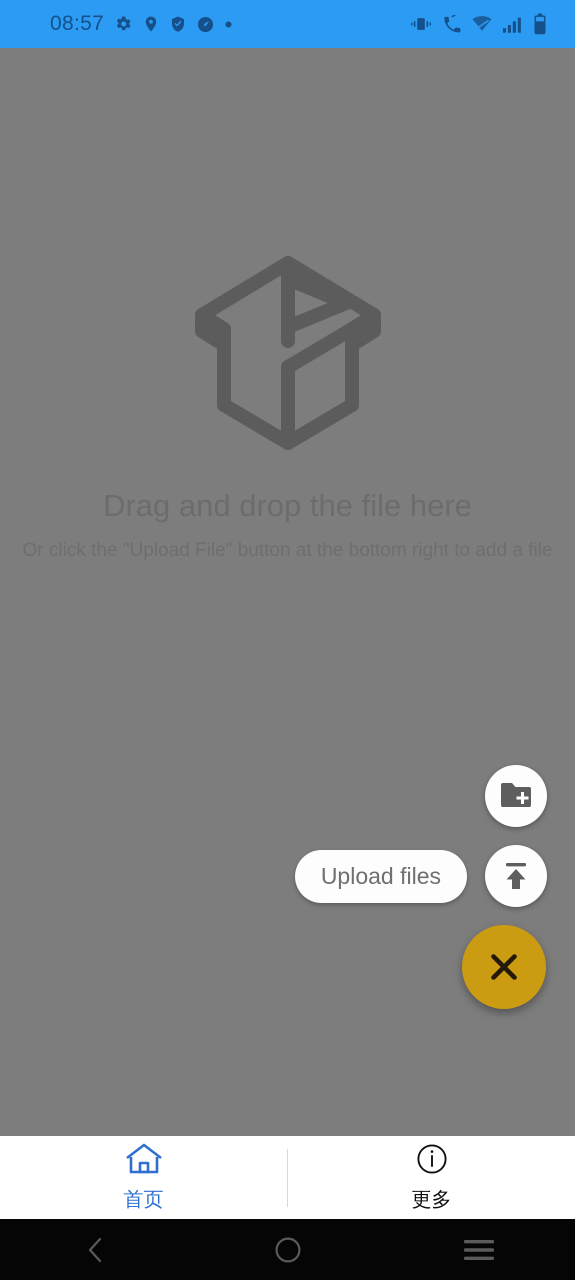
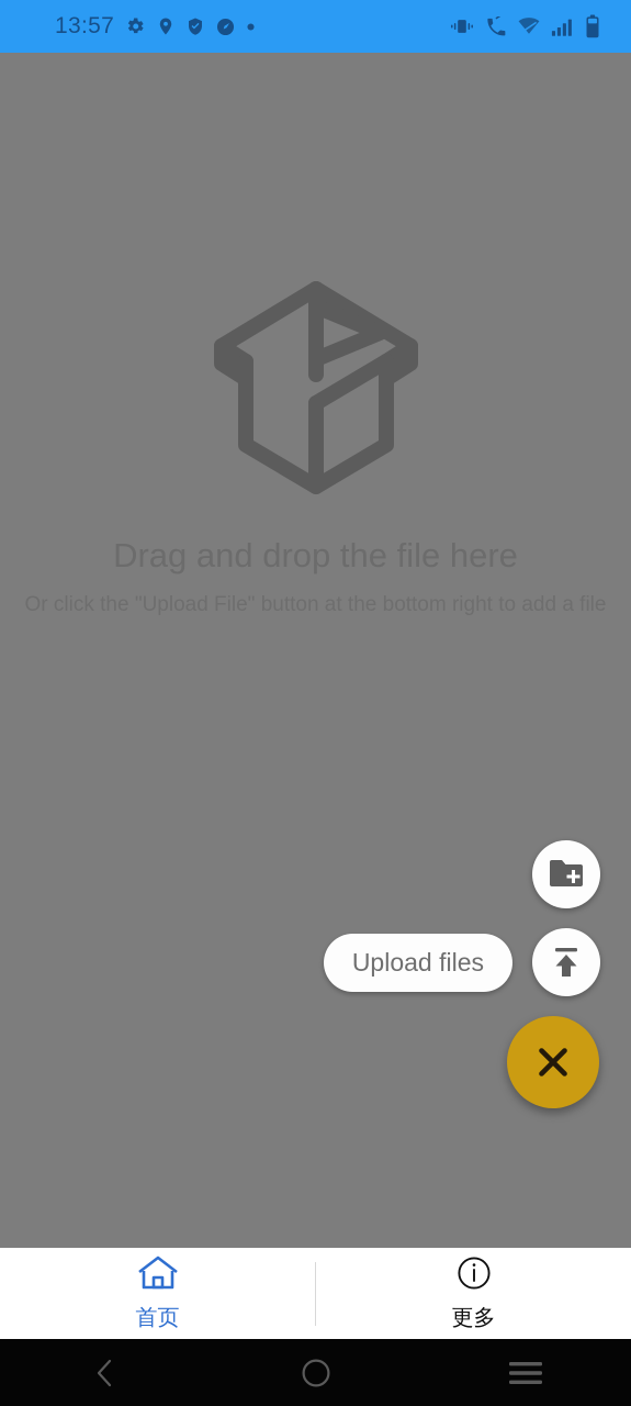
- 08:57
+ 13:57
  Upload files
  首页
  更多
